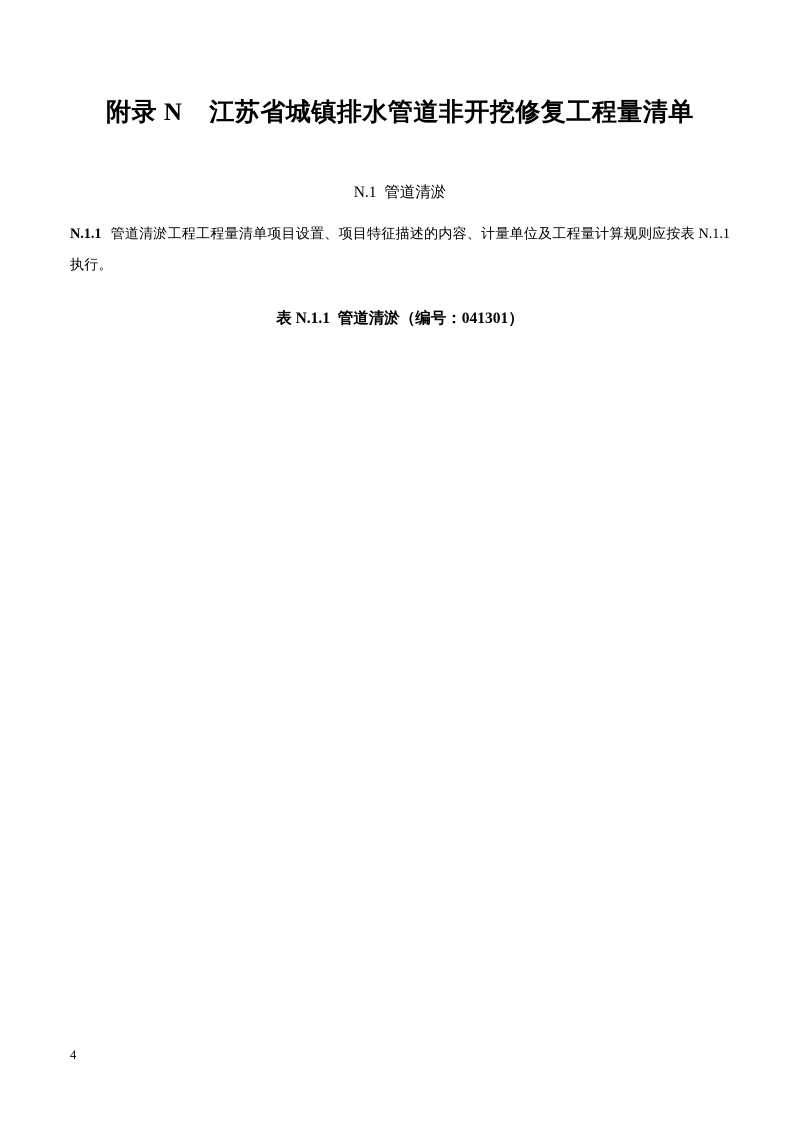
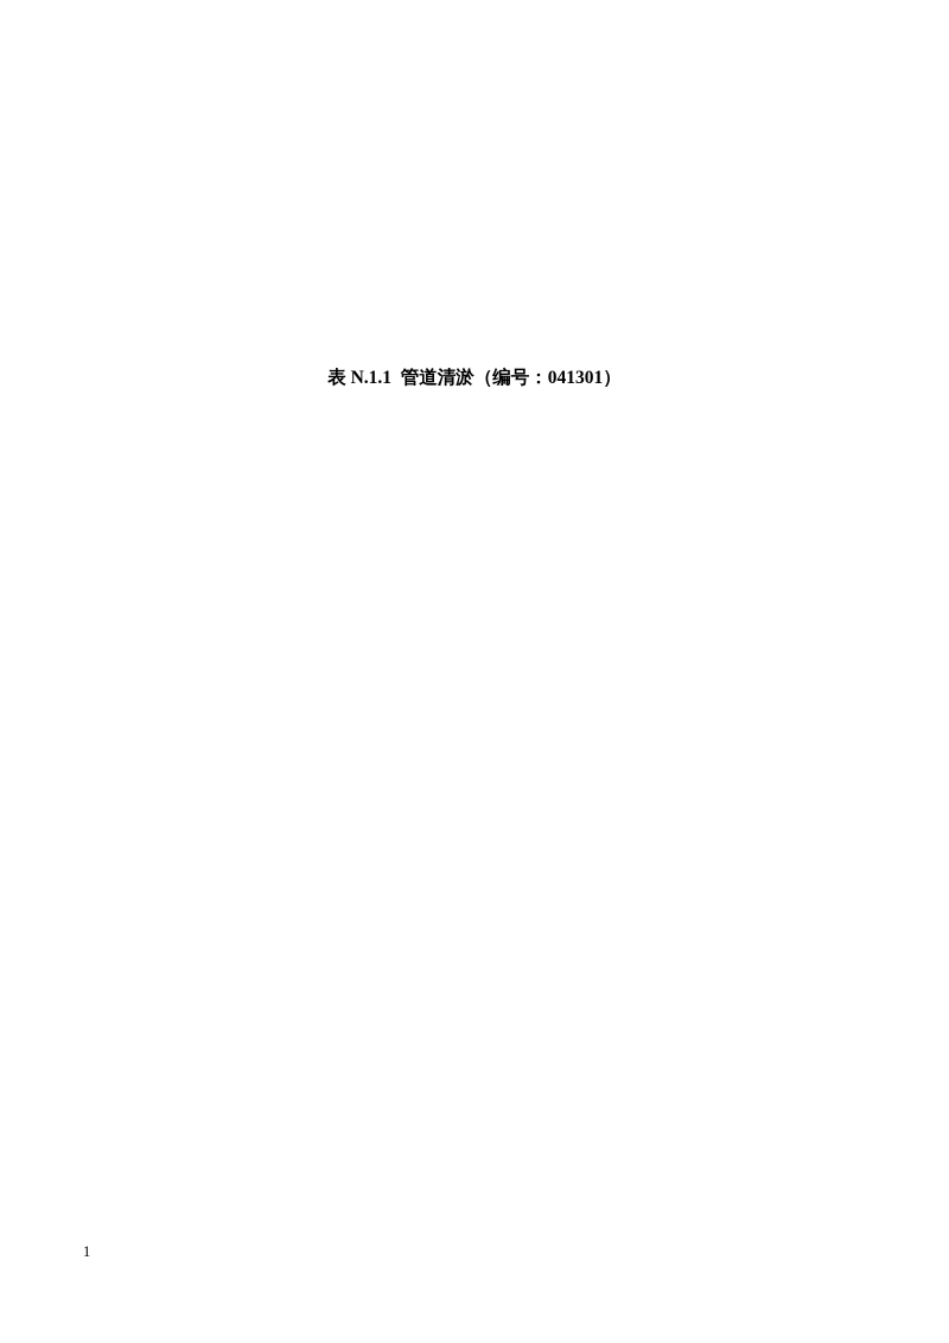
- 附录 N 江苏省城镇排水管道非开挖修复工程量清单
- N.1 管道清淤
- N.1.1 管道清淤工程工程量清单项目设置、项目特征描述的内容、计量单位及工程量计算规则应按表 N.1.1 执行。
  表 N.1.1 管道清淤（编号：041301）
- 4
+ 1
